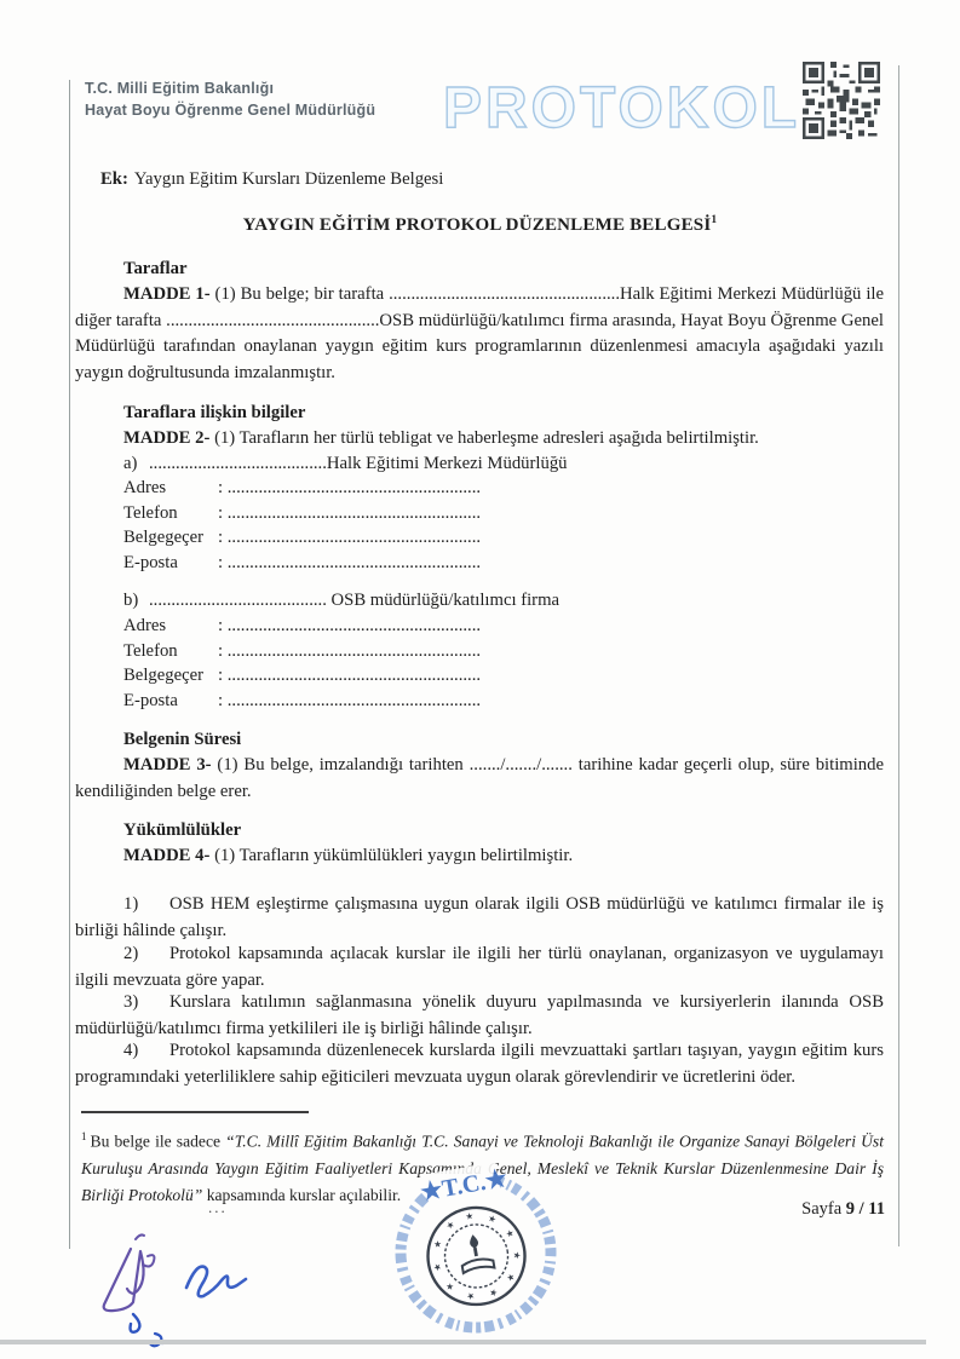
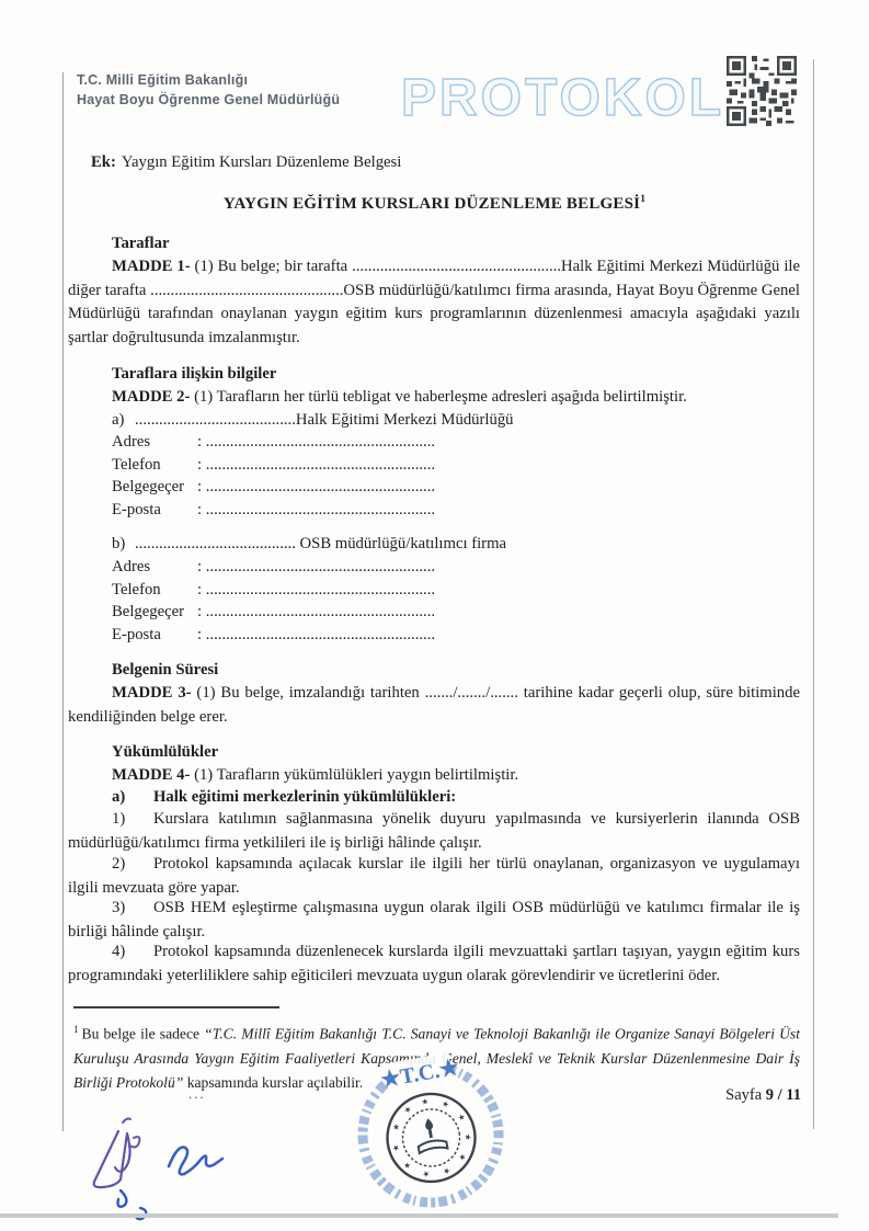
  T.C. Milli Eğitim Bakanlığı
  Hayat Boyu Öğrenme Genel Müdürlüğü
  PROTOKOL
  Ek: Yaygın Eğitim Kursları Düzenleme Belgesi
- YAYGIN EĞİTİM PROTOKOL DÜZENLEME BELGESİ1
+ YAYGIN EĞİTİM KURSLARI DÜZENLEME BELGESİ1
  Taraflar
- MADDE 1- (1) Bu belge; bir tarafta ....................................................Halk Eğitimi Merkezi Müdürlüğü ile diğer tarafta ................................................OSB müdürlüğü/katılımcı firma arasında, Hayat Boyu Öğrenme Genel Müdürlüğü tarafından onaylanan yaygın eğitim kurs programlarının düzenlenmesi amacıyla aşağıdaki yazılı yaygın doğrultusunda imzalanmıştır.
+ MADDE 1- (1) Bu belge; bir tarafta ....................................................Halk Eğitimi Merkezi Müdürlüğü ile diğer tarafta ................................................OSB müdürlüğü/katılımcı firma arasında, Hayat Boyu Öğrenme Genel Müdürlüğü tarafından onaylanan yaygın eğitim kurs programlarının düzenlenmesi amacıyla aşağıdaki yazılı şartlar doğrultusunda imzalanmıştır.
  Taraflara ilişkin bilgiler
  MADDE 2- (1) Tarafların her türlü tebligat ve haberleşme adresleri aşağıda belirtilmiştir.
  a) ........................................Halk Eğitimi Merkezi Müdürlüğü
  Adres : .........................................................
  Telefon : .........................................................
  Belgegeçer : .........................................................
  E-posta : .........................................................
  b) ........................................ OSB müdürlüğü/katılımcı firma
  Adres : .........................................................
  Telefon : .........................................................
  Belgegeçer : .........................................................
  E-posta : .........................................................
  Belgenin Süresi
  MADDE 3- (1) Bu belge, imzalandığı tarihten ......./......./....... tarihine kadar geçerli olup, süre bitiminde kendiliğinden belge erer.
  Yükümlülükler
  MADDE 4- (1) Tarafların yükümlülükleri yaygın belirtilmiştir.
+ a) Halk eğitimi merkezlerinin yükümlülükleri:
- 1) OSB HEM eşleştirme çalışmasına uygun olarak ilgili OSB müdürlüğü ve katılımcı firmalar ile iş birliği hâlinde çalışır.
+ 1) Kurslara katılımın sağlanmasına yönelik duyuru yapılmasında ve kursiyerlerin ilanında OSB müdürlüğü/katılımcı firma yetkilileri ile iş birliği hâlinde çalışır.
  2) Protokol kapsamında açılacak kurslar ile ilgili her türlü onaylanan, organizasyon ve uygulamayı ilgili mevzuata göre yapar.
- 3) Kurslara katılımın sağlanmasına yönelik duyuru yapılmasında ve kursiyerlerin ilanında OSB müdürlüğü/katılımcı firma yetkilileri ile iş birliği hâlinde çalışır.
+ 3) OSB HEM eşleştirme çalışmasına uygun olarak ilgili OSB müdürlüğü ve katılımcı firmalar ile iş birliği hâlinde çalışır.
  4) Protokol kapsamında düzenlenecek kurslarda ilgili mevzuattaki şartları taşıyan, yaygın eğitim kurs programındaki yeterliliklere sahip eğiticileri mevzuata uygun olarak görevlendirir ve ücretlerini öder.
  1 Bu belge ile sadece “T.C. Millî Eğitim Bakanlığı T.C. Sanayi ve Teknoloji Bakanlığı ile Organize Sanayi Bölgeleri Üst Kuruluşu Arasında Yaygın Eğitim Faaliyetleri Kapsamınenel, Meslekî ve Teknik Kurslar Düzenlenmesine Dair İş Birliği Protokolü” kapsamında kurslar açılabilir.
  ...
  Sayfa 9 / 11
